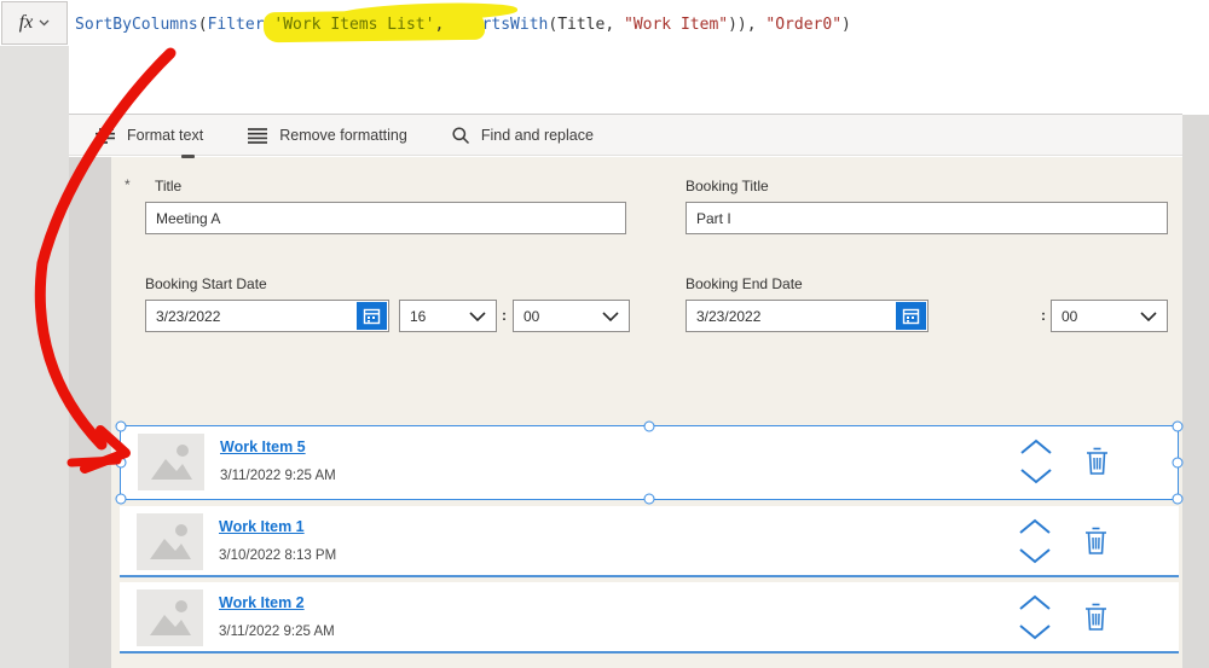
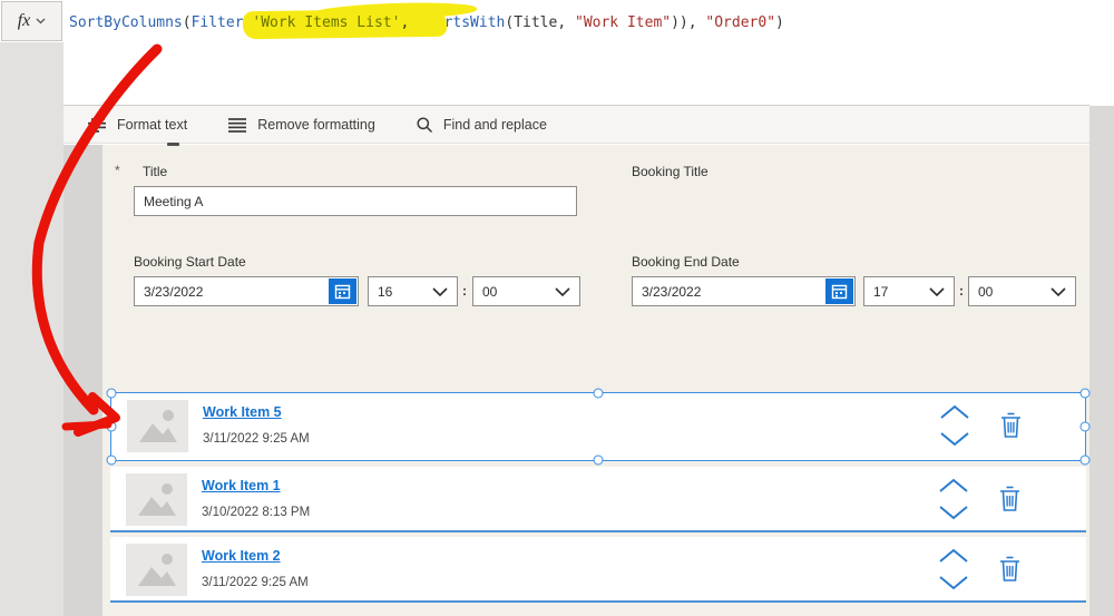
  fx
  SortByColumns(Filter 'Work Items List', rtsWith(Title, "Work Item")), "Order0")
  Format text
  Remove formatting
  Find and replace
  *
  Title
  Meeting A
  Booking Title
- Part I
  Booking Start Date
  3/23/2022
  16
  :
  00
  Booking End Date
  3/23/2022
+ 17
  :
  00
  Work Item 5
  3/11/2022 9:25 AM
  Work Item 1
  3/10/2022 8:13 PM
  Work Item 2
  3/11/2022 9:25 AM
